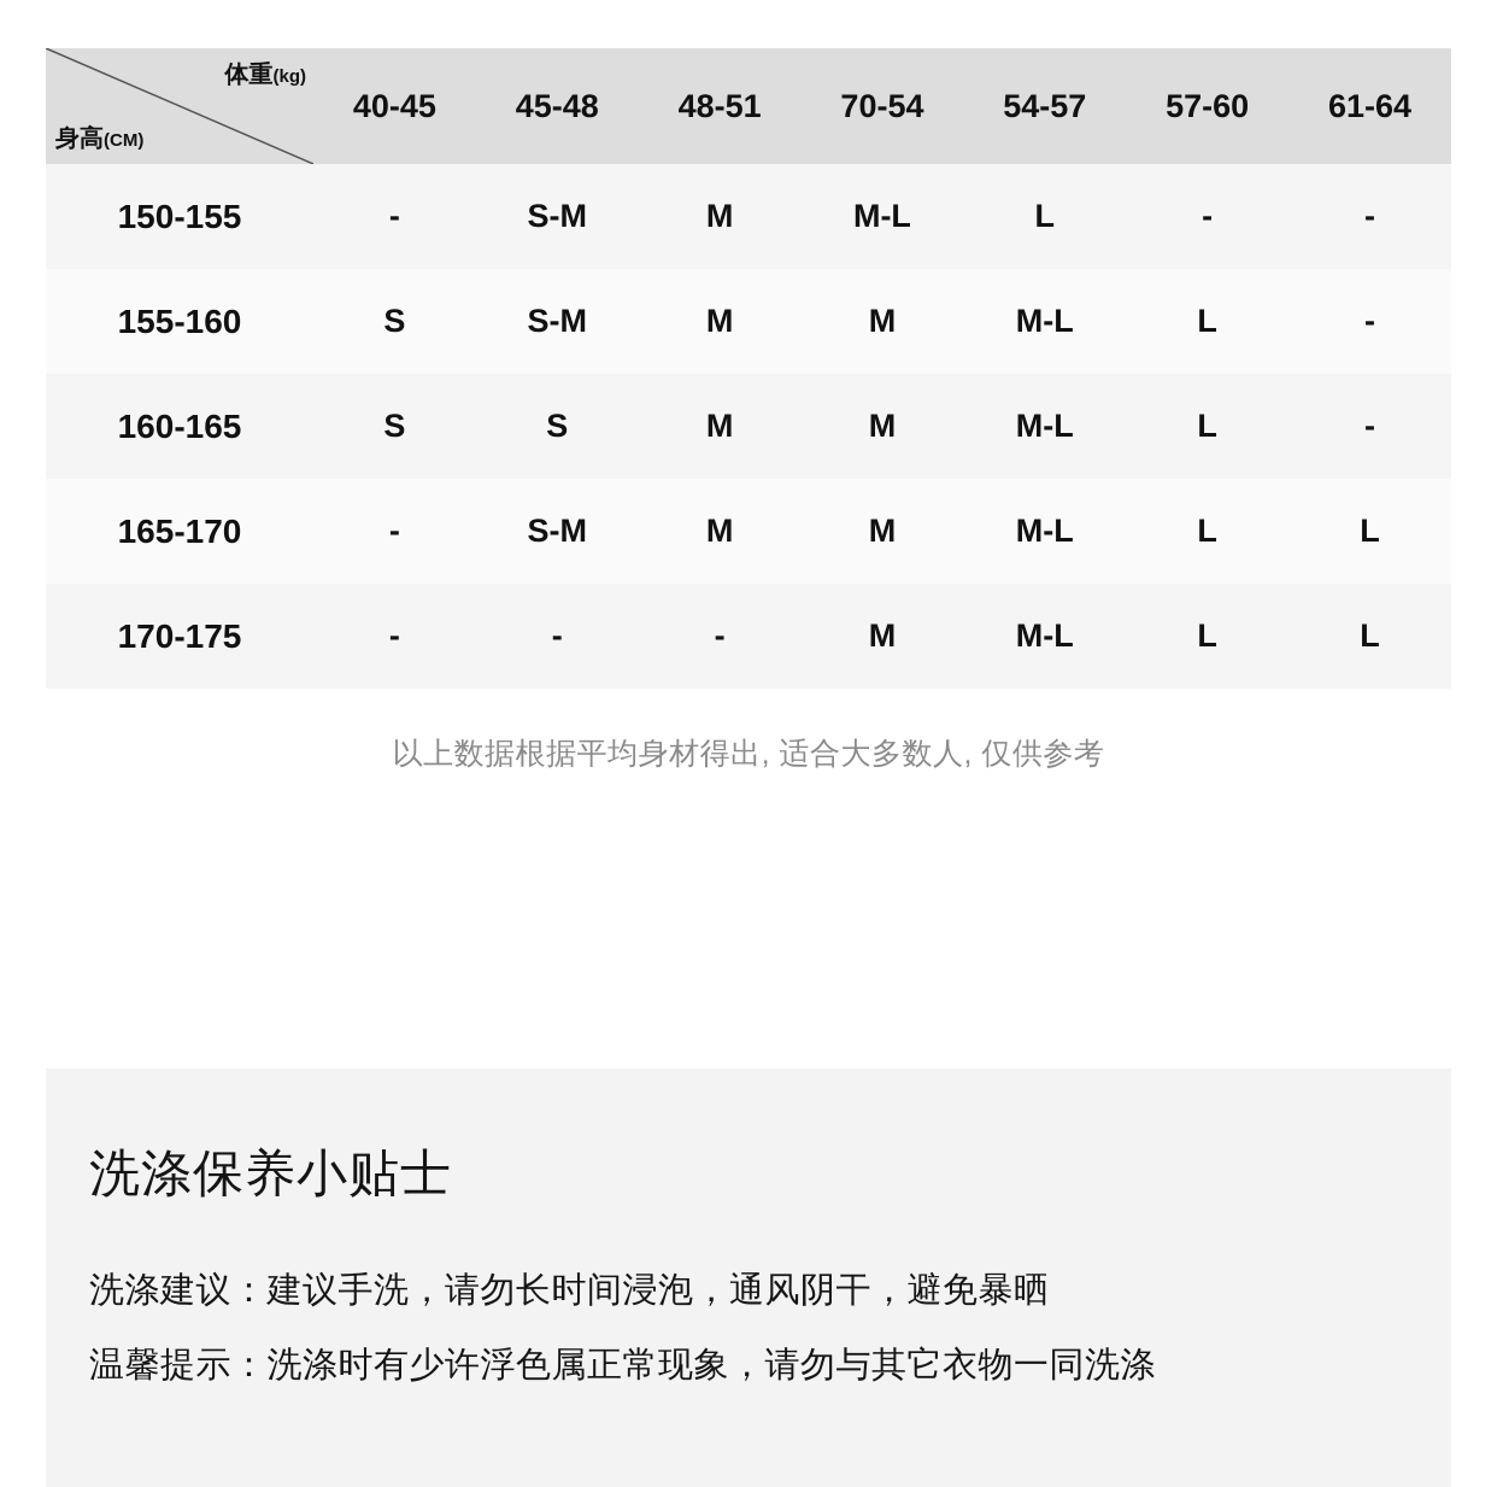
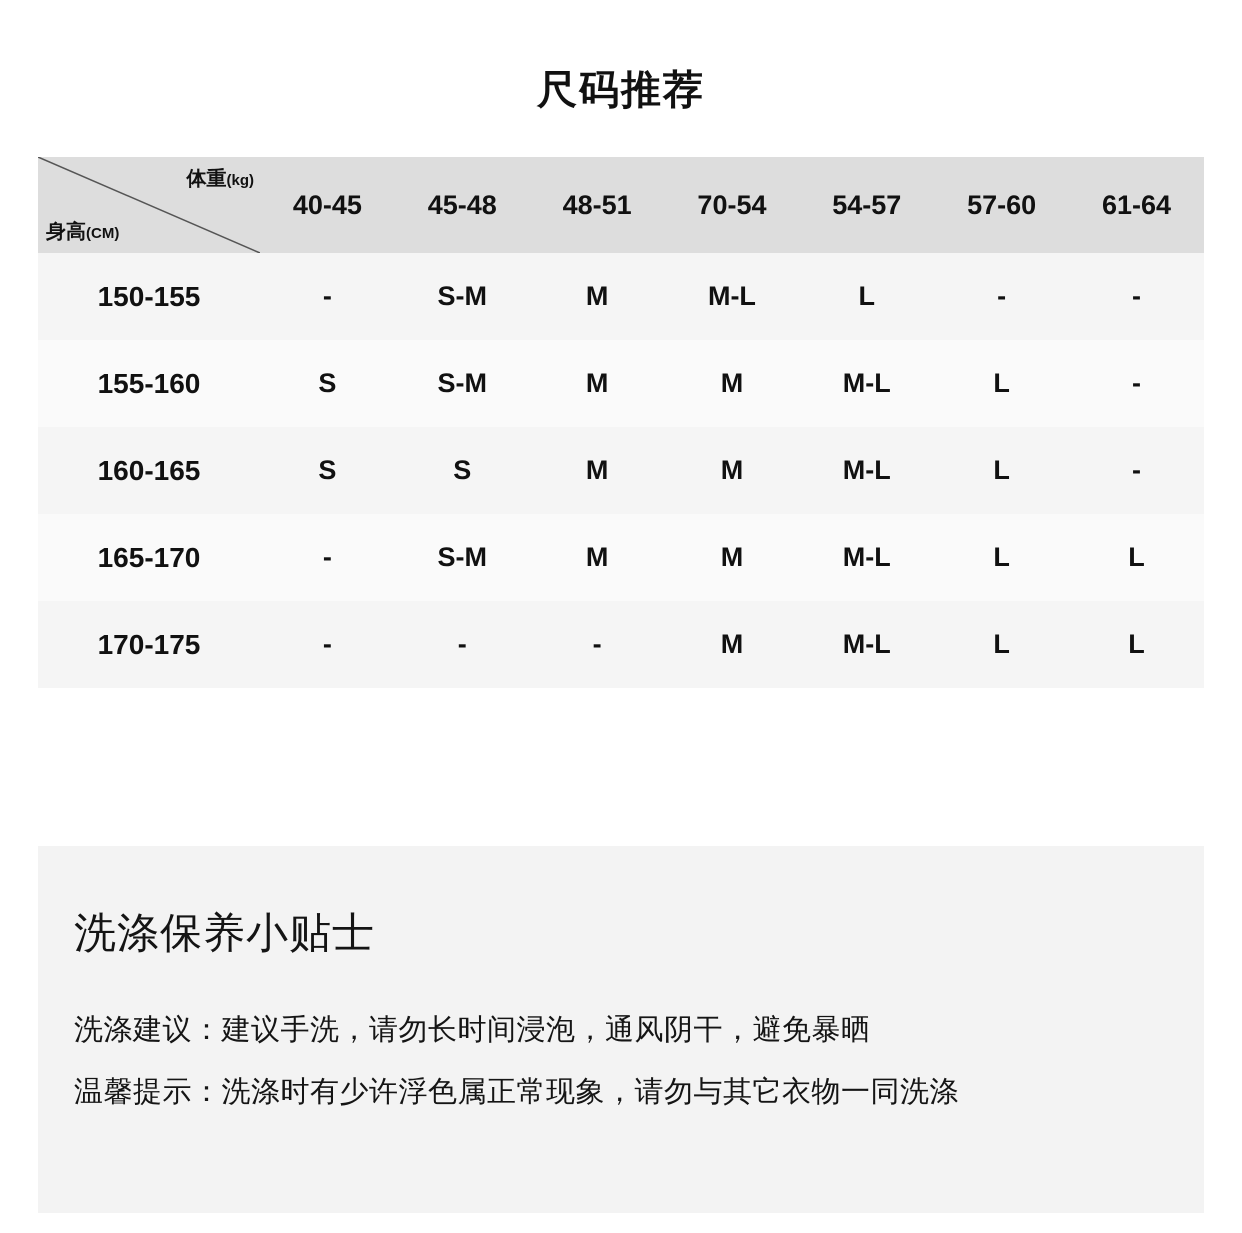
+ 尺码推荐
  体重(kg) 身高(CM)	40-45	45-48	48-51	70-54	54-57	57-60	61-64
  150-155	-	S-M	M	M-L	L	-	-
  155-160	S	S-M	M	M	M-L	L	-
  160-165	S	S	M	M	M-L	L	-
  165-170	-	S-M	M	M	M-L	L	L
  170-175	-	-	-	M	M-L	L	L
- 以上数据根据平均身材得出, 适合大多数人, 仅供参考
  洗涤保养小贴士
  洗涤建议：建议手洗，请勿长时间浸泡，通风阴干，避免暴晒
  温馨提示：洗涤时有少许浮色属正常现象，请勿与其它衣物一同洗涤
